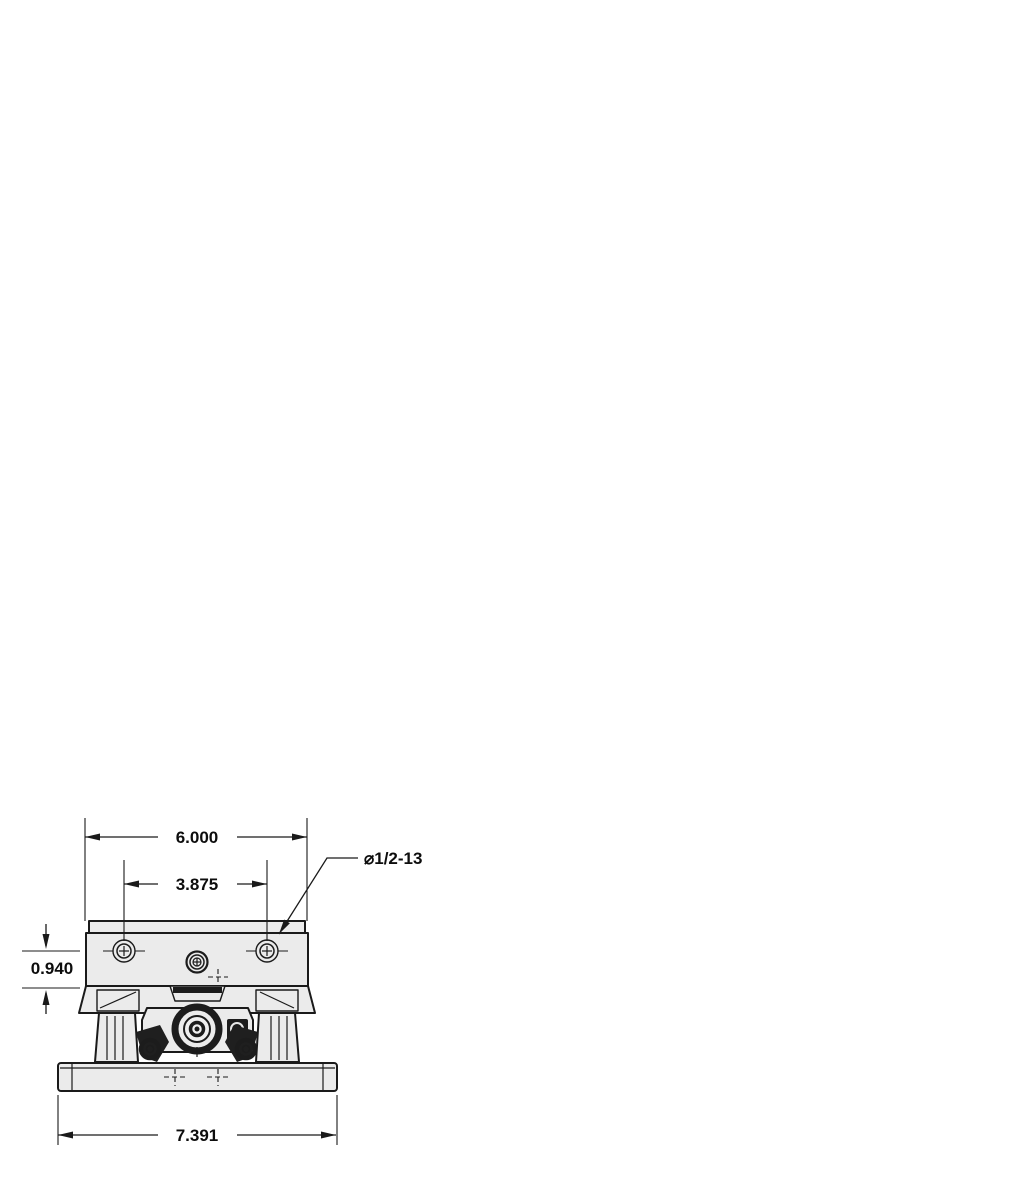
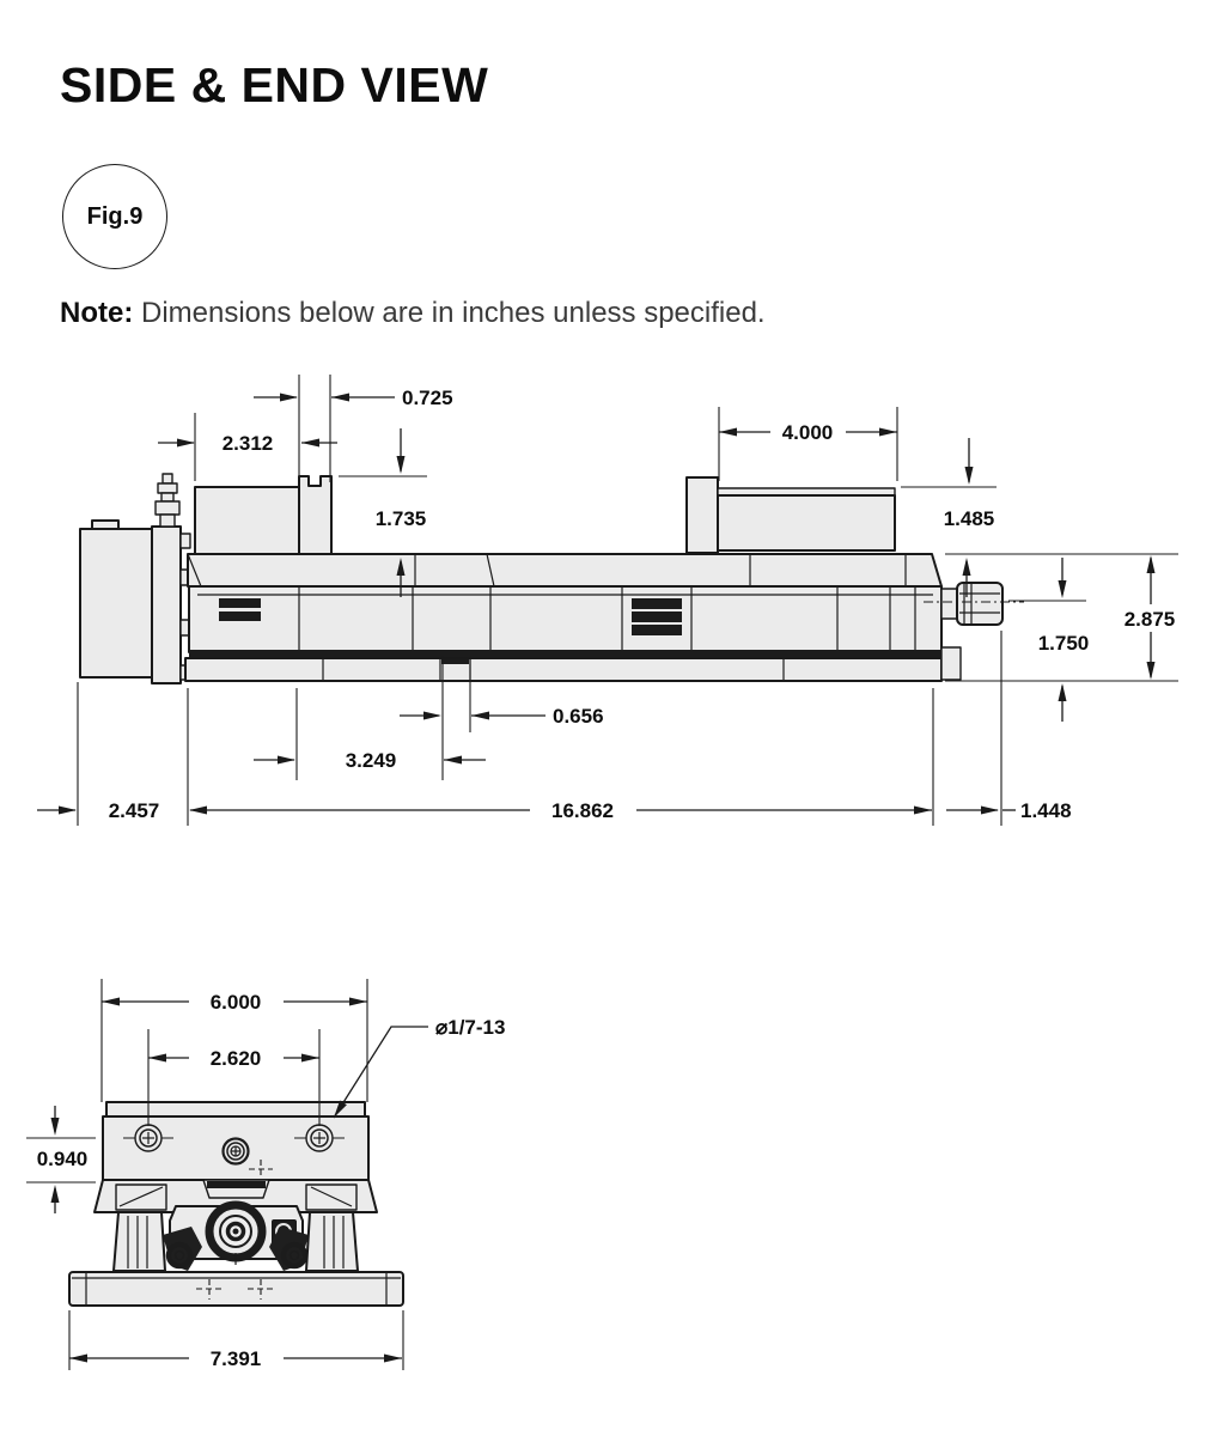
+ SIDE & END VIEW
+ Fig.9
+ Note: Dimensions below are in inches unless specified.
+ 0.725
+ 2.312
+ 4.000
+ 1.735
+ 1.485
+ 2.875
+ 1.750
+ 0.656
+ 3.249
+ 2.457
+ 16.862
+ 1.448
  6.000
- 3.875
+ 2.620
- ⌀1/2-13
+ ⌀1/7-13
  0.940
  7.391
